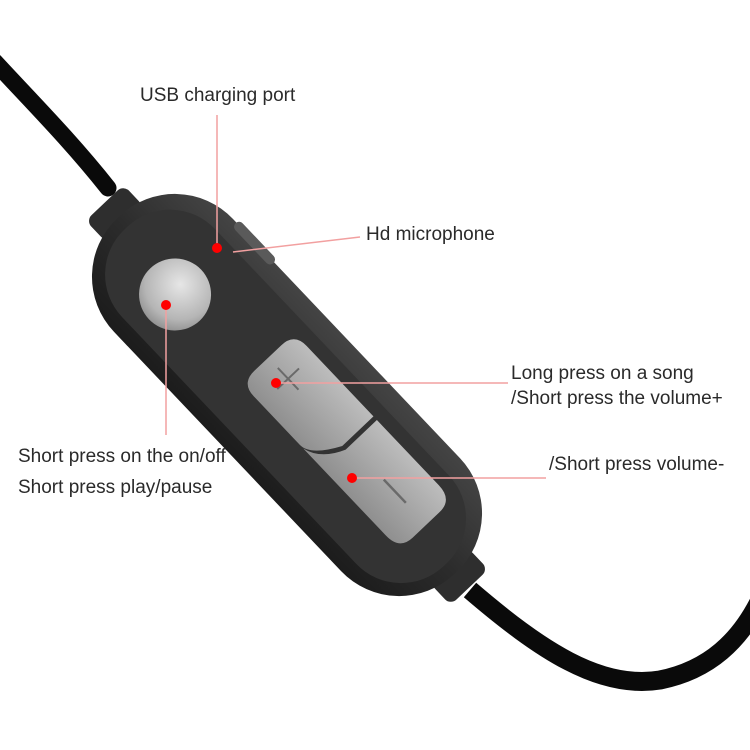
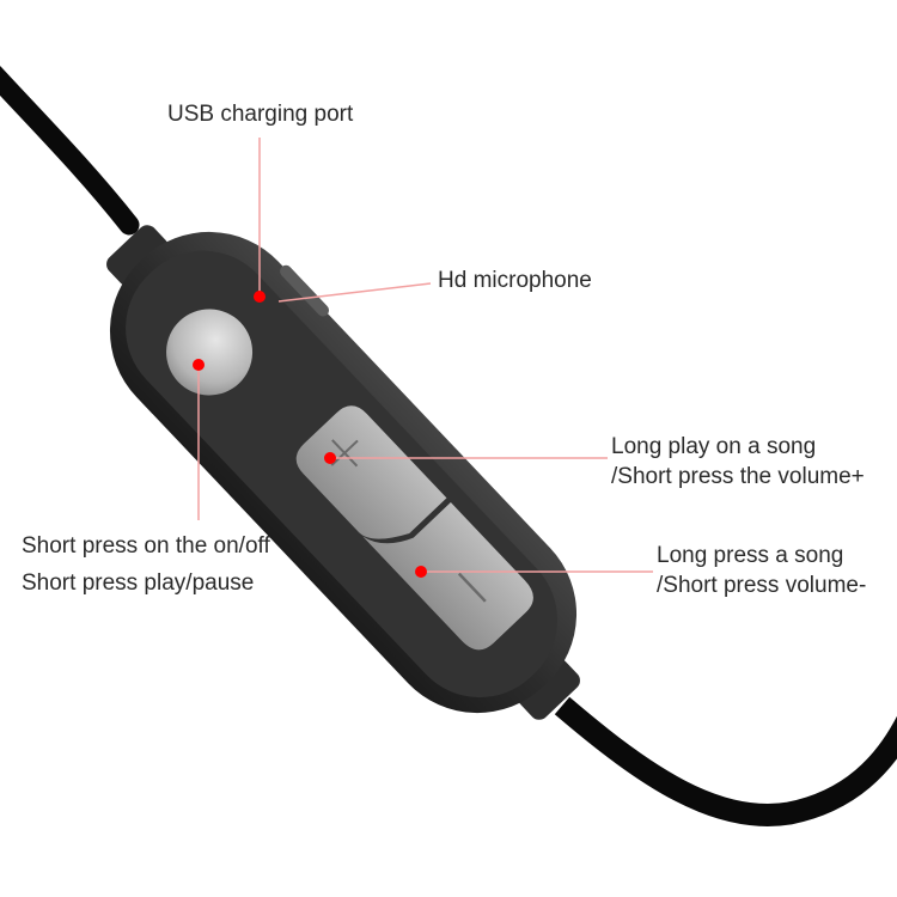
  USB charging port
  Hd microphone
- Long press on a song
+ Long play on a song
  /Short press the volume+
  Short press on the on/off
  Short press play/pause
+ Long press a song
  /Short press volume-
